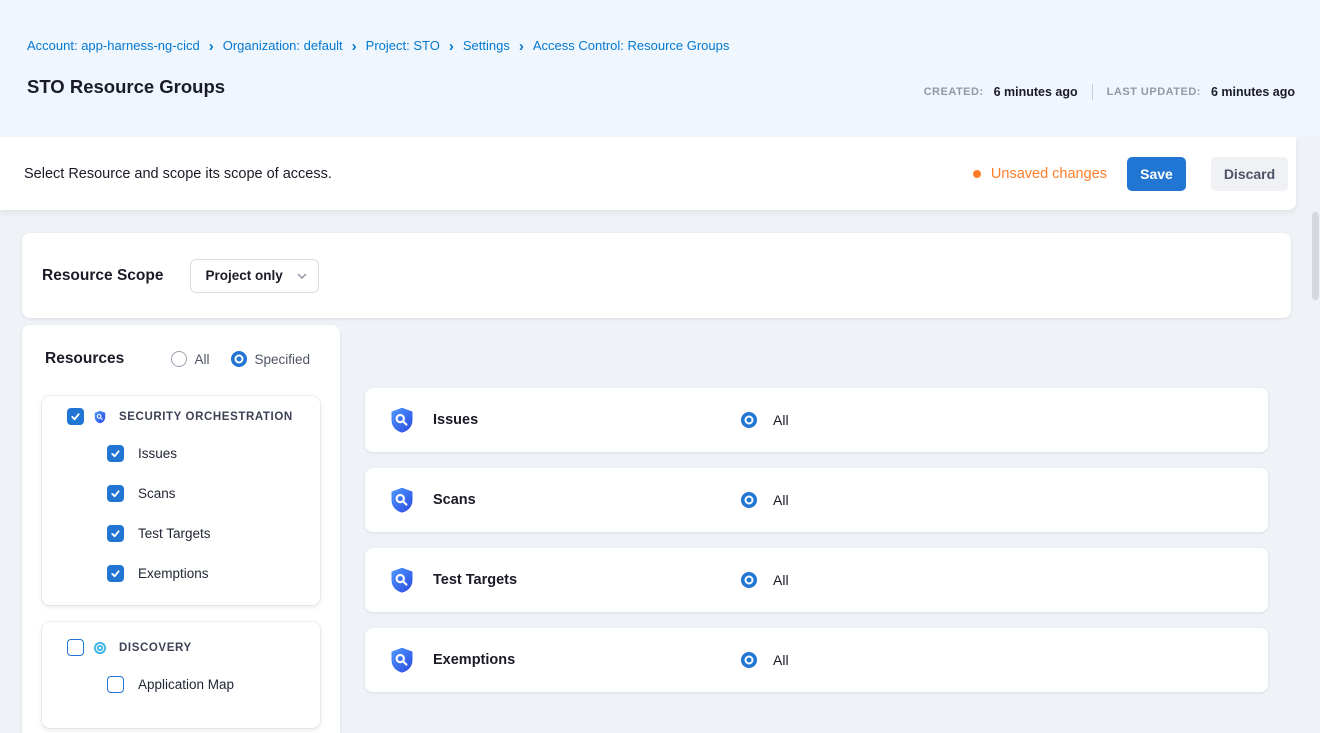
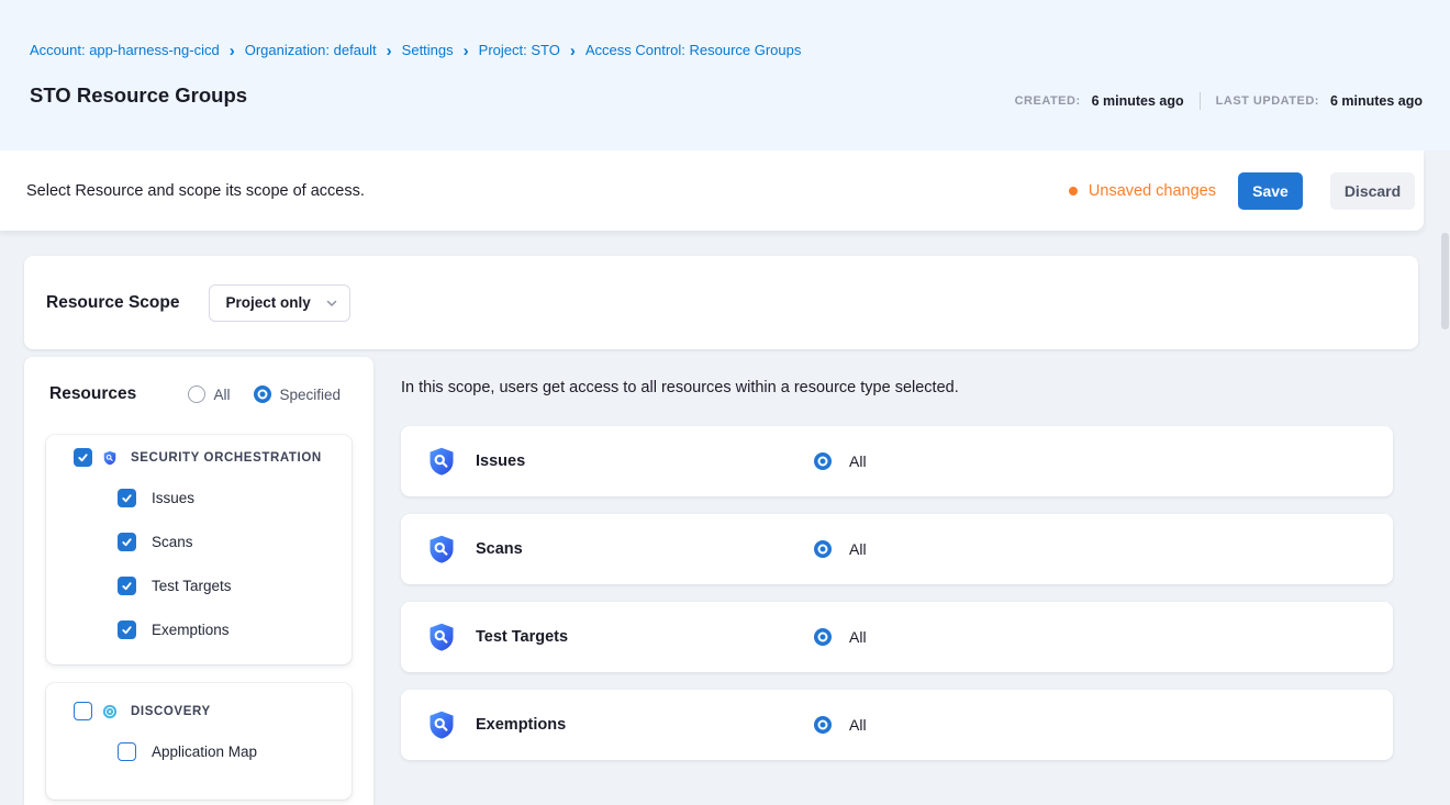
  Account: app-harness-ng-cicd
  ›
  Organization: default
  ›
- Project: STO
+ Settings
  ›
- Settings
+ Project: STO
  ›
  Access Control: Resource Groups
  STO Resource Groups
  CREATED:
  6 minutes ago
  LAST UPDATED:
  6 minutes ago
  Select Resource and scope its scope of access.
  Unsaved changes
  Save
  Discard
  Resource Scope
  Project only
  Resources
  All
  Specified
  SECURITY ORCHESTRATION
  Issues
  Scans
  Test Targets
  Exemptions
  DISCOVERY
  Application Map
+ In this scope, users get access to all resources within a resource type selected.
  Issues
  All
  Scans
  All
  Test Targets
  All
  Exemptions
  All
